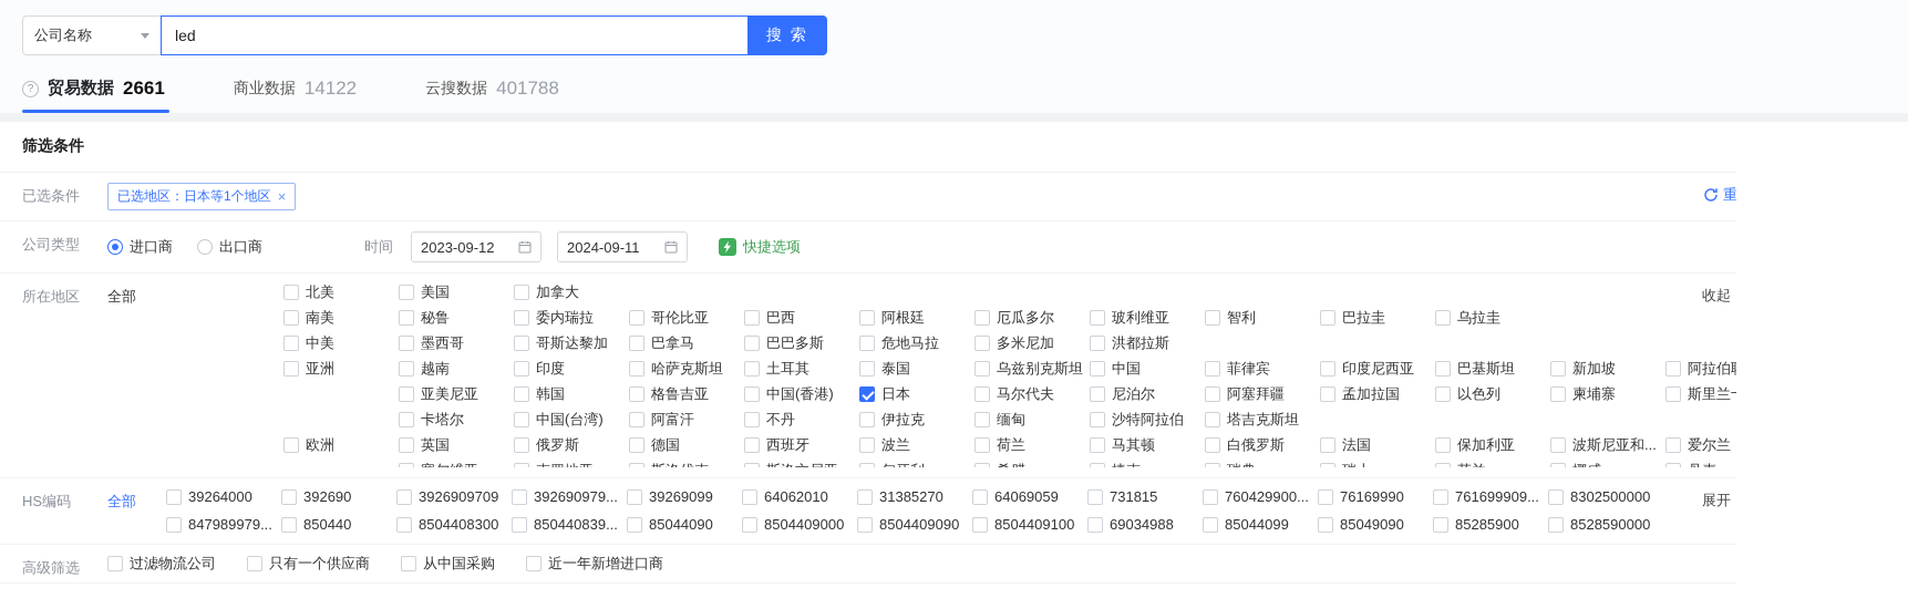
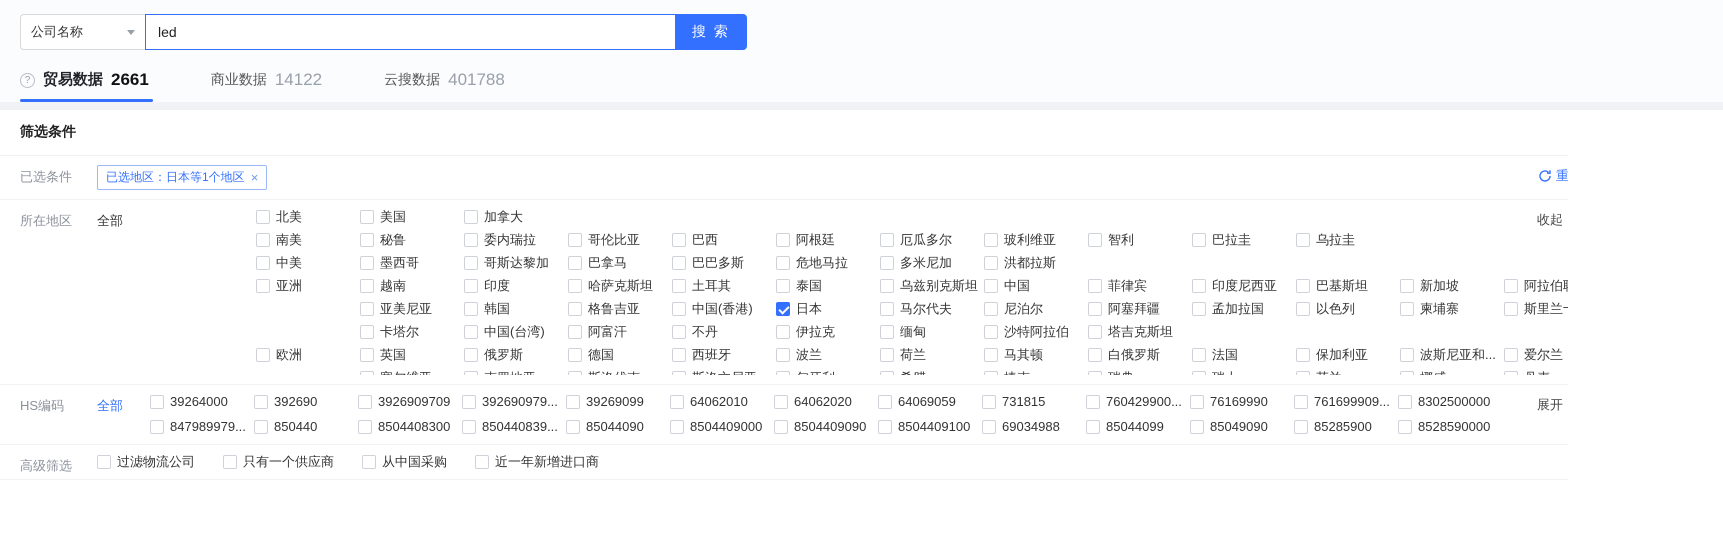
  公司名称
  led
  搜 索
  ?
  贸易数据
  2661
  商业数据
  14122
  云搜数据
  401788
  筛选条件
  已选条件
  已选地区：日本等1个地区
  ×
- 公司类型
- 进口商
- 出口商
- 时间
- 2023-09-12
- 2024-09-11
- 快捷选项
  所在地区
  全部
  收起
  北美
  美国
  加拿大
  南美
  秘鲁
  委内瑞拉
  哥伦比亚
  巴西
  阿根廷
  厄瓜多尔
  玻利维亚
  智利
  巴拉圭
  乌拉圭
  中美
  墨西哥
  哥斯达黎加
  巴拿马
  巴巴多斯
  危地马拉
  多米尼加
  洪都拉斯
  亚洲
  越南
  印度
  哈萨克斯坦
  土耳其
  泰国
  乌兹别克斯坦
  中国
  菲律宾
  印度尼西亚
  巴基斯坦
  新加坡
  亚美尼亚
  韩国
  格鲁吉亚
  中国(香港)
  日本
  马尔代夫
  尼泊尔
  阿塞拜疆
  孟加拉国
  以色列
  柬埔寨
  斯里兰
  卡塔尔
  中国(台湾)
  阿富汗
  不丹
  伊拉克
  缅甸
  沙特阿拉伯
  塔吉克斯坦
  欧洲
  英国
  俄罗斯
  德国
  西班牙
  波兰
  荷兰
  马其顿
  白俄罗斯
  法国
  保加利亚
  波斯尼亚和...
  爱尔兰
  HS编码
  全部
  展开
  39264000
  392690
  3926909709
  392690979...
  39269099
  64062010
- 31385270
+ 64062020
  64069059
  731815
  760429900...
  76169990
  761699909...
  8302500000
  847989979...
  850440
  8504408300
  850440839...
  85044090
  8504409000
  8504409090
  8504409100
  69034988
  85044099
  85049090
  85285900
  8528590000
  高级筛选
  过滤物流公司
  只有一个供应商
  从中国采购
  近一年新增进口商
